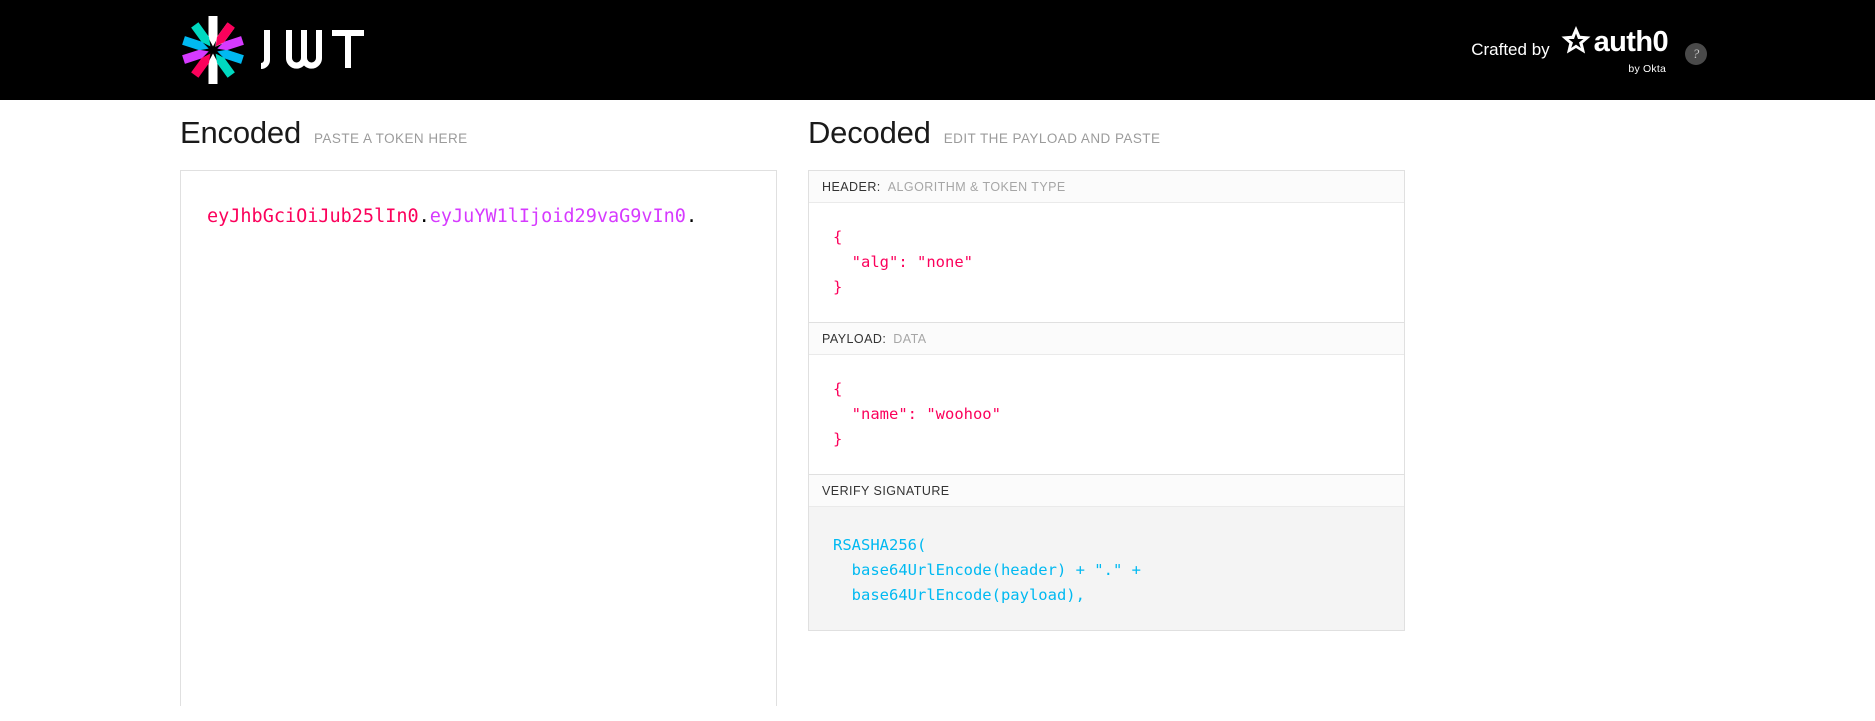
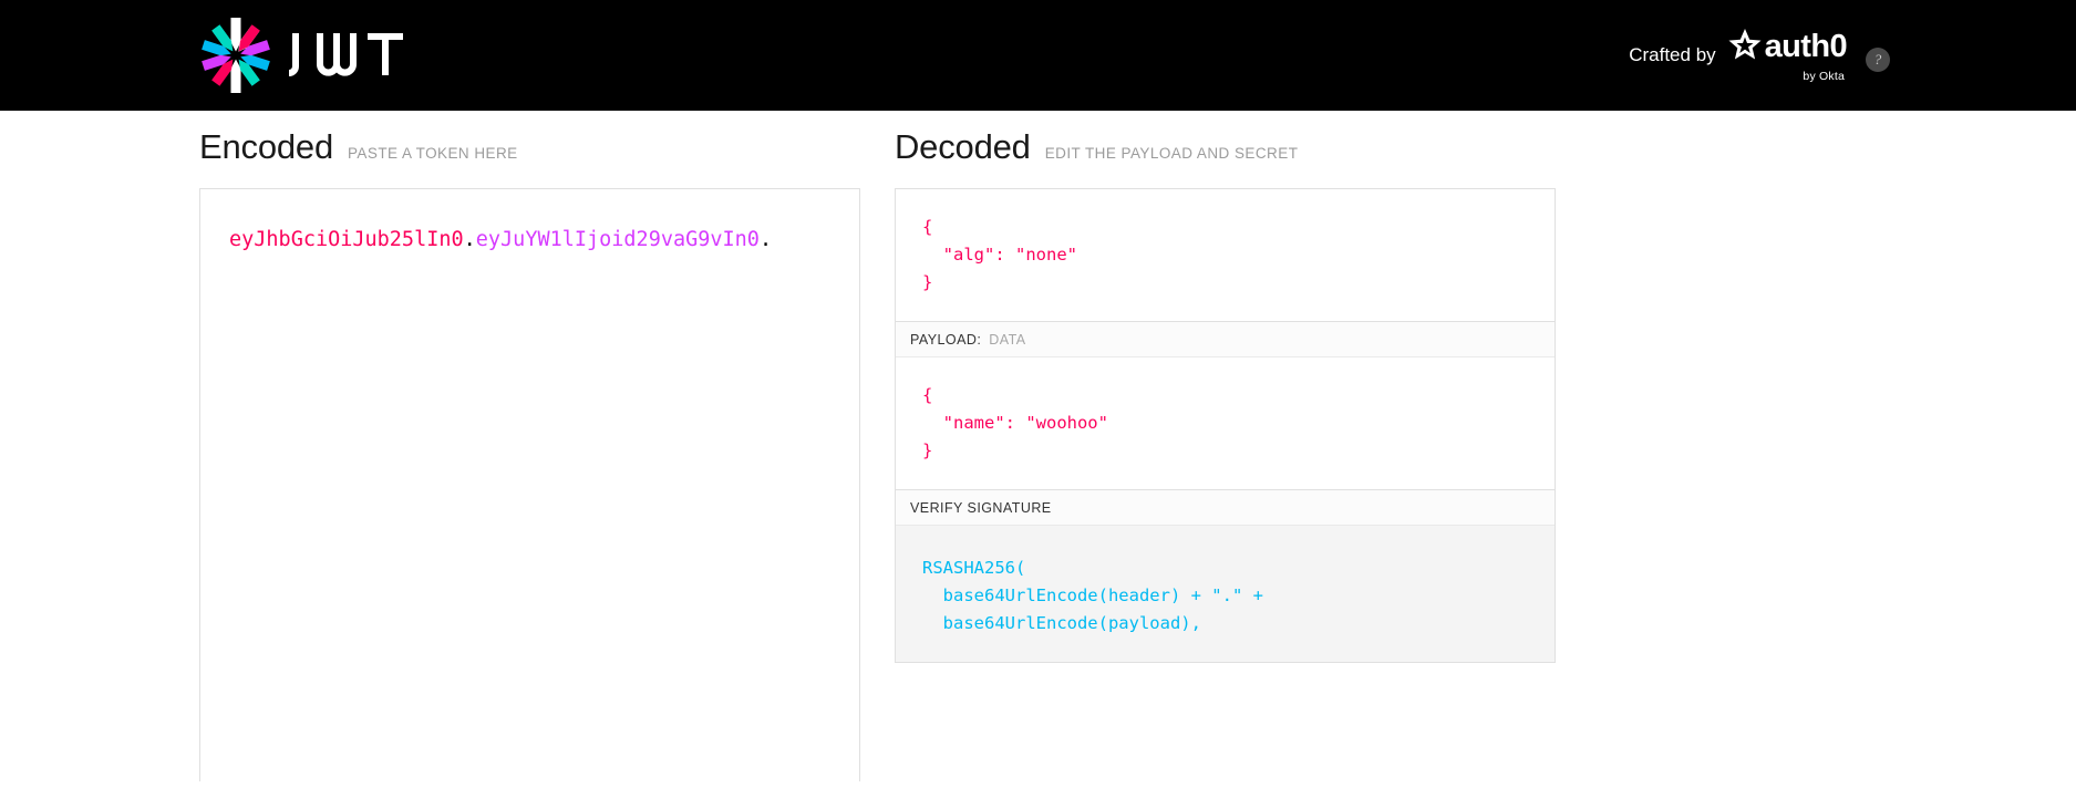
  Crafted by
  auth0
  by Okta
  ?
  Encoded
  PASTE A TOKEN HERE
  eyJhbGciOiJub25lIn0.eyJuYW1lIjoid29vaG9vIn0.
  Decoded
- EDIT THE PAYLOAD AND PASTE
+ EDIT THE PAYLOAD AND SECRET
- HEADER:
- ALGORITHM & TOKEN TYPE
  {
  "alg": "none"
  }
  PAYLOAD:
  DATA
  {
  "name": "woohoo"
  }
  VERIFY SIGNATURE
  RSASHA256(
  base64UrlEncode(header) + "." +
  base64UrlEncode(payload),
